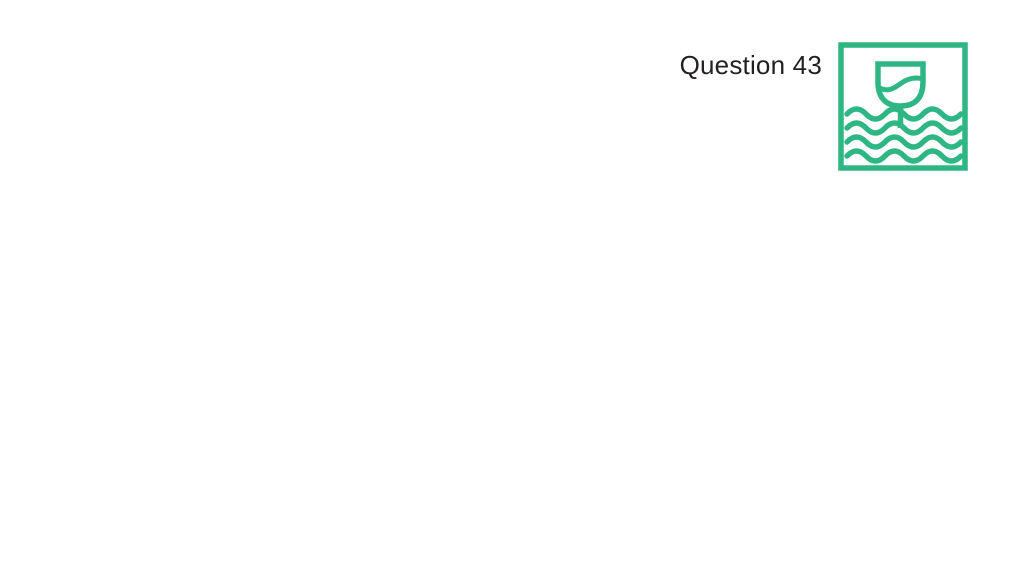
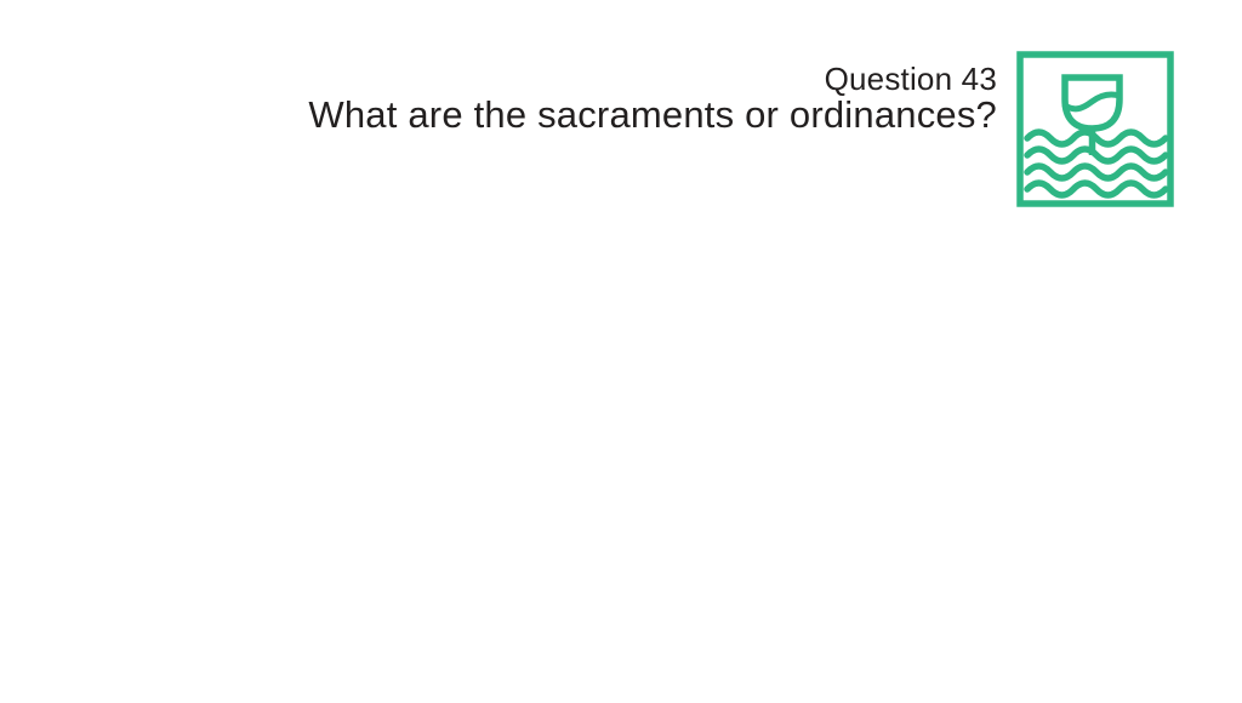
  Question 43
+ What are the sacraments or ordinances?
